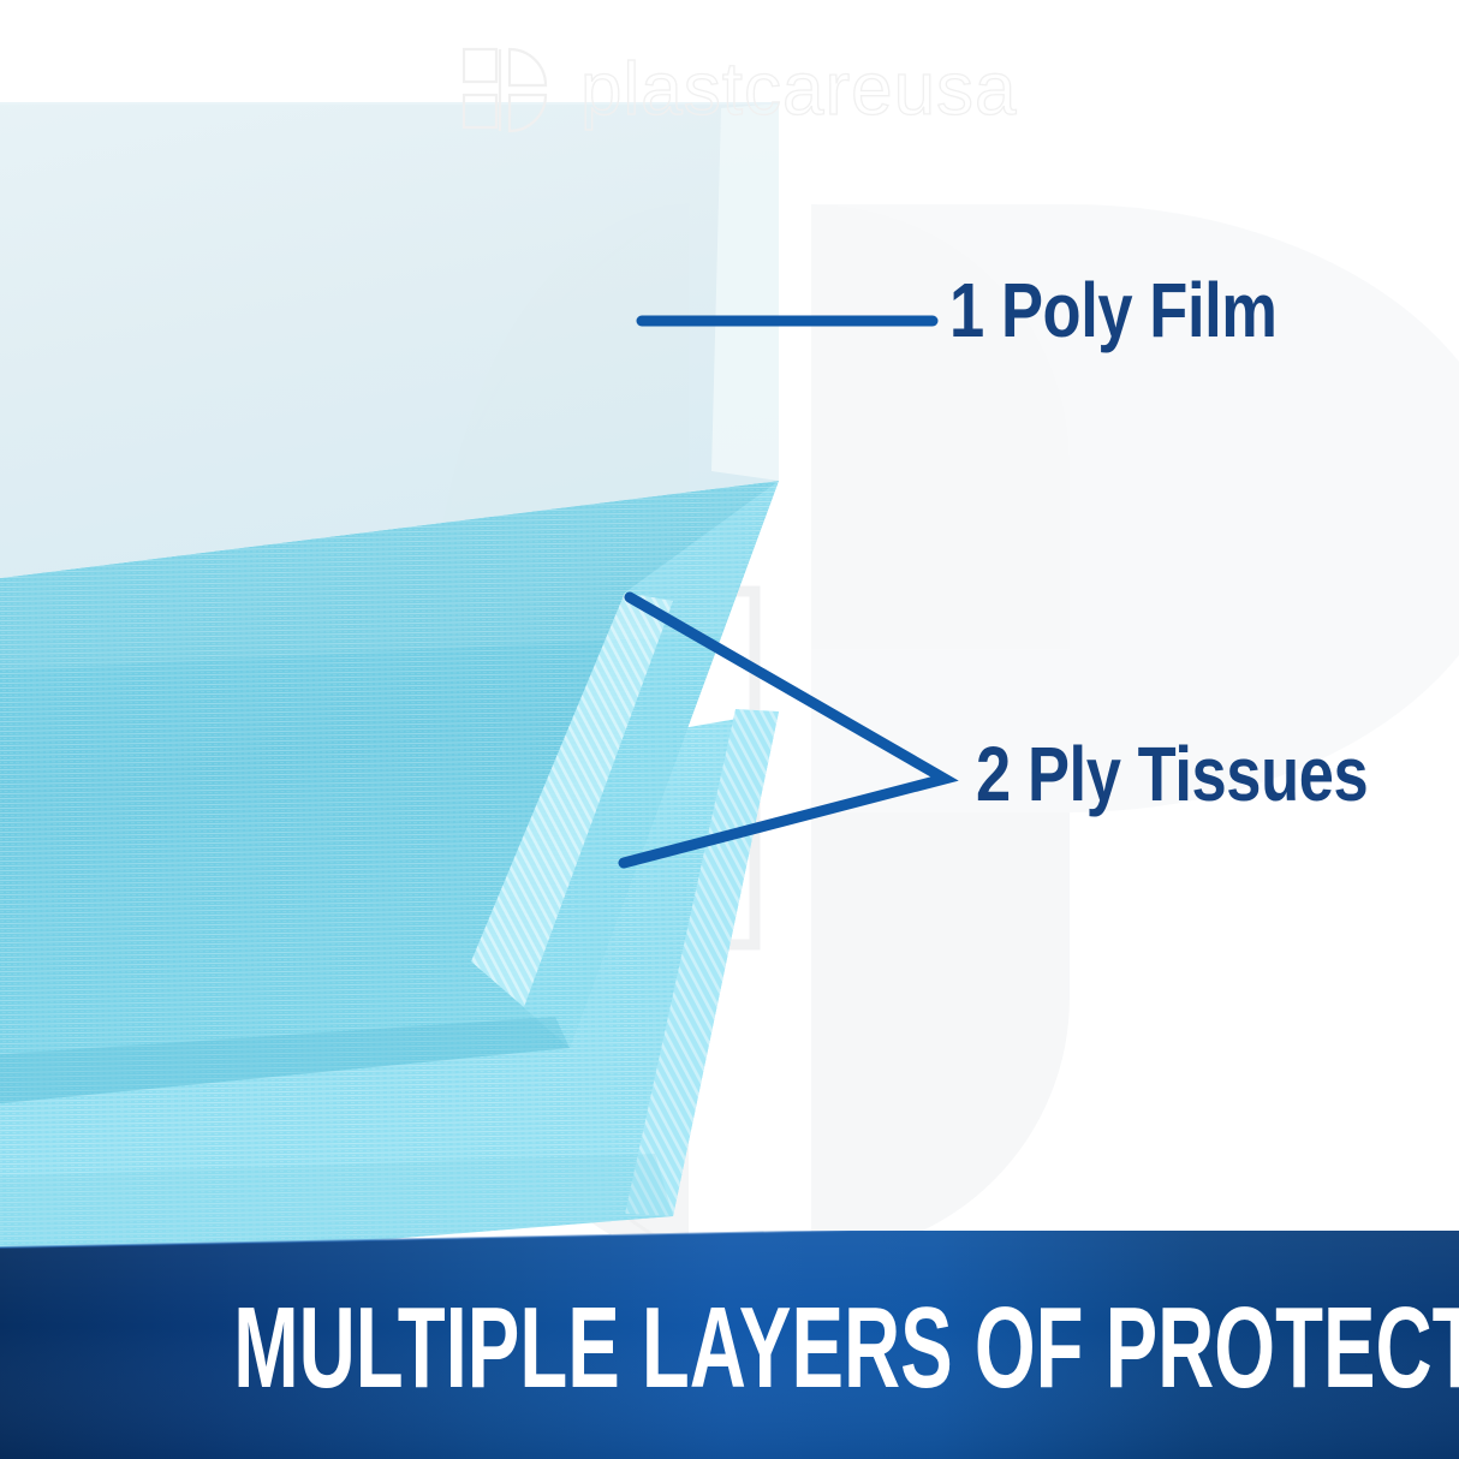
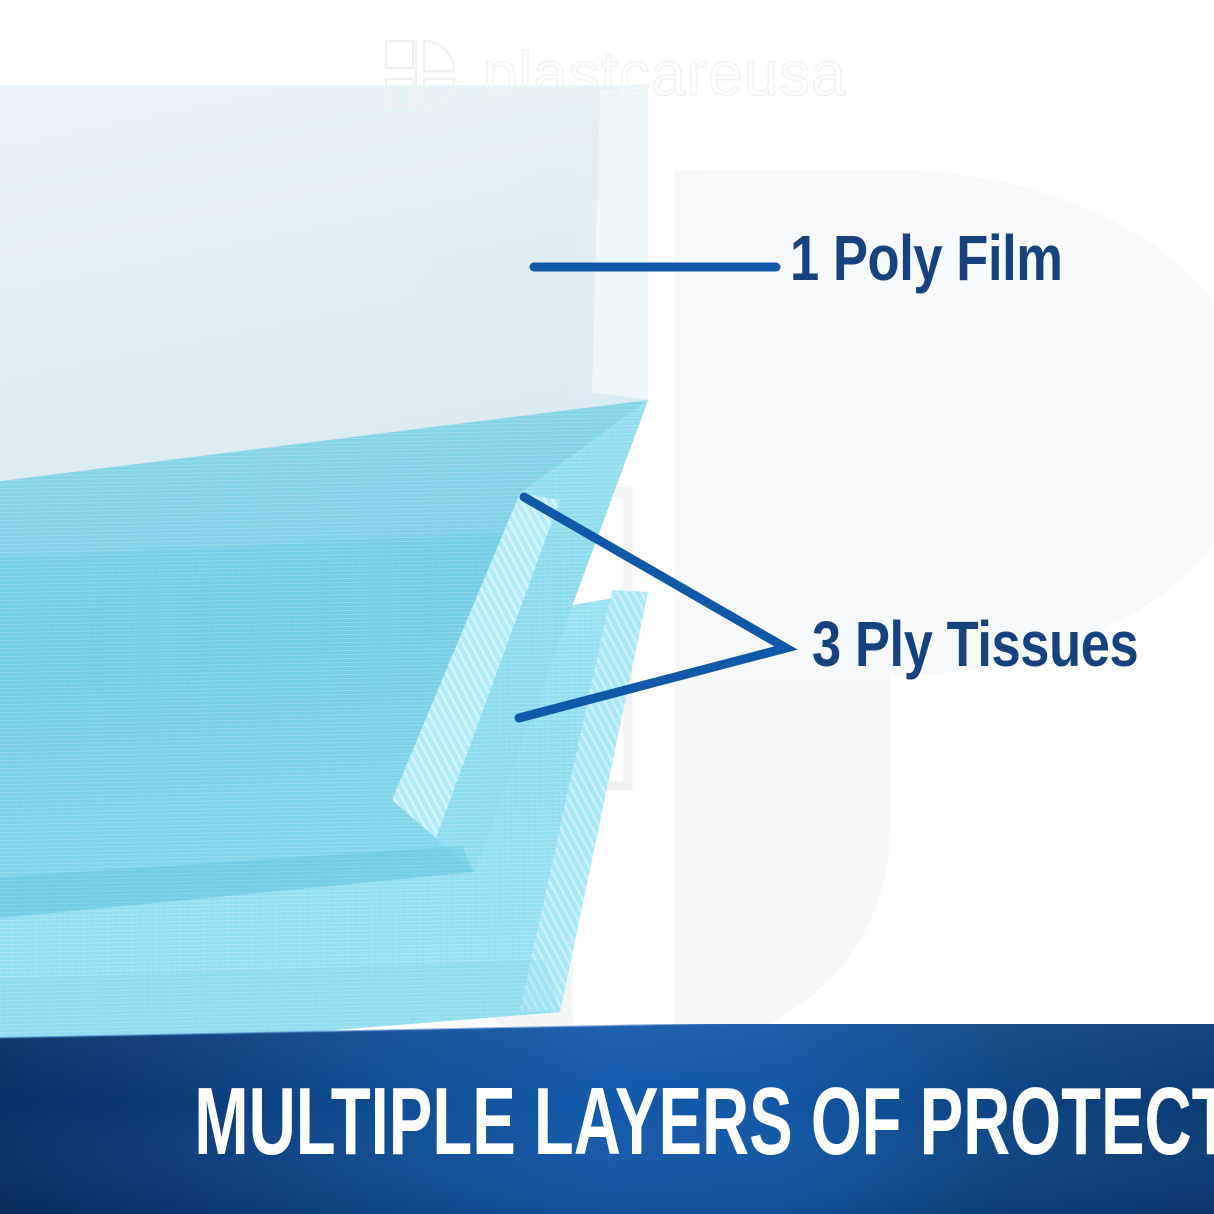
  1 Poly Film
- 2 Ply Tissues
+ 3 Ply Tissues
  plastcareusa
  MULTIPLE LAYERS OF PROTECT
